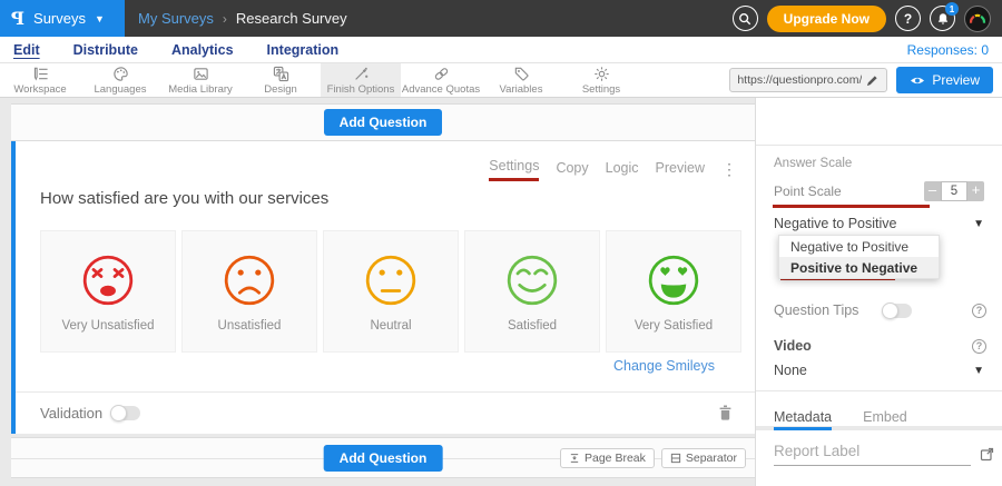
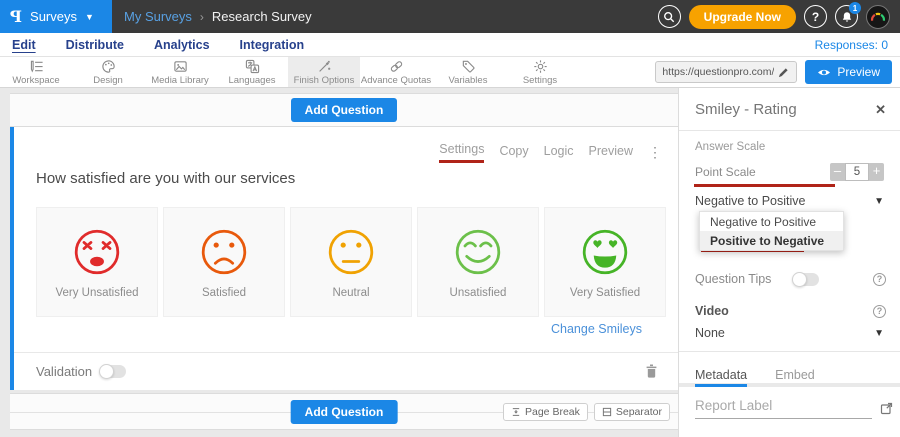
  Surveys
  ▼
  My Surveys
  ›
  Research Survey
  Upgrade Now
  ?
  1
  Edit
  Distribute
  Analytics
  Integration
  Responses: 0
  Workspace
- Languages
+ Design
  Media Library
- Design
+ Languages
  Finish Options
  Advance Quotas
  Variables
  Settings
  https://questionpro.com/
  Preview
  Add Question
  Settings
  Copy
  Logic
  Preview
  ⋮
  How satisfied are you with our services
  Very Unsatisfied
- Unsatisfied
+ Satisfied
  Neutral
- Satisfied
+ Unsatisfied
  Very Satisfied
  Change Smileys
  Validation
  Add Question
  Page Break
  Separator
+ Smiley - Rating
+ ✕
  Answer Scale
  Point Scale
  –
  5
  +
  Negative to Positive
  ▼
  Negative to Positive
  Positive to Negative
  Question Tips
  ?
  Video
  ?
  None
  ▼
  Metadata
  Embed
  Report Label
